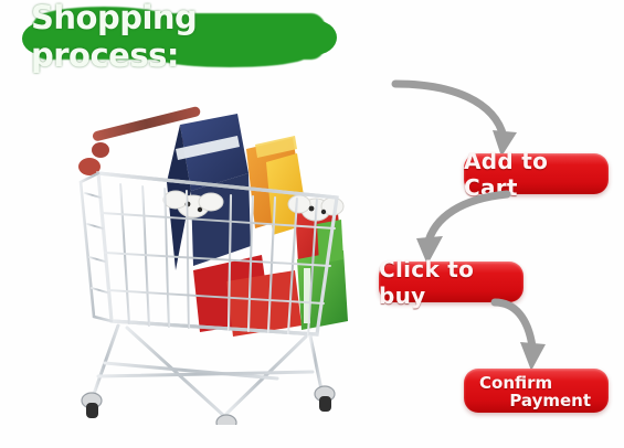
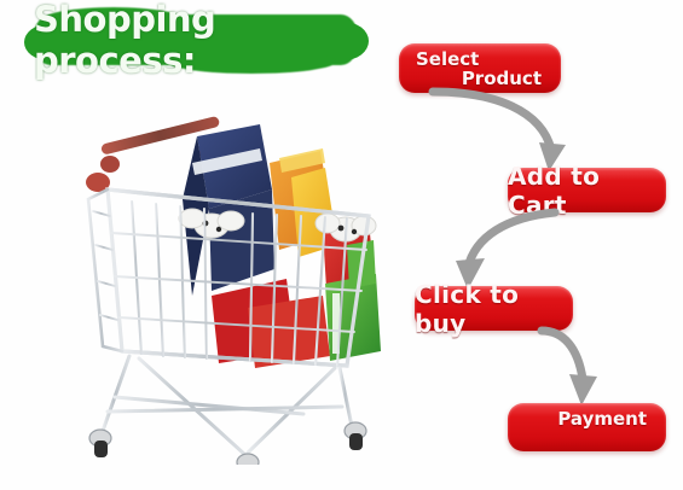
  Shopping process:
+ Select
+ Product
  Add to Cart
  Click to buy
- Confirm
  Payment
